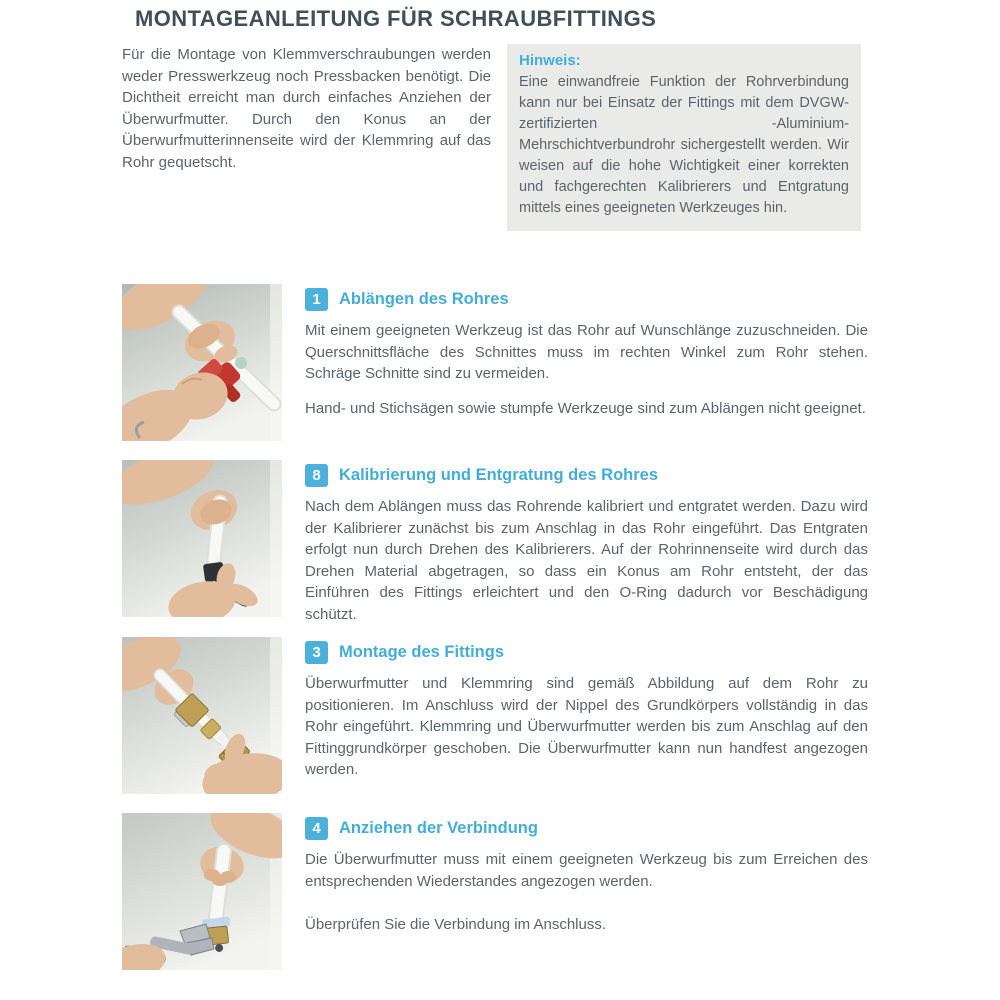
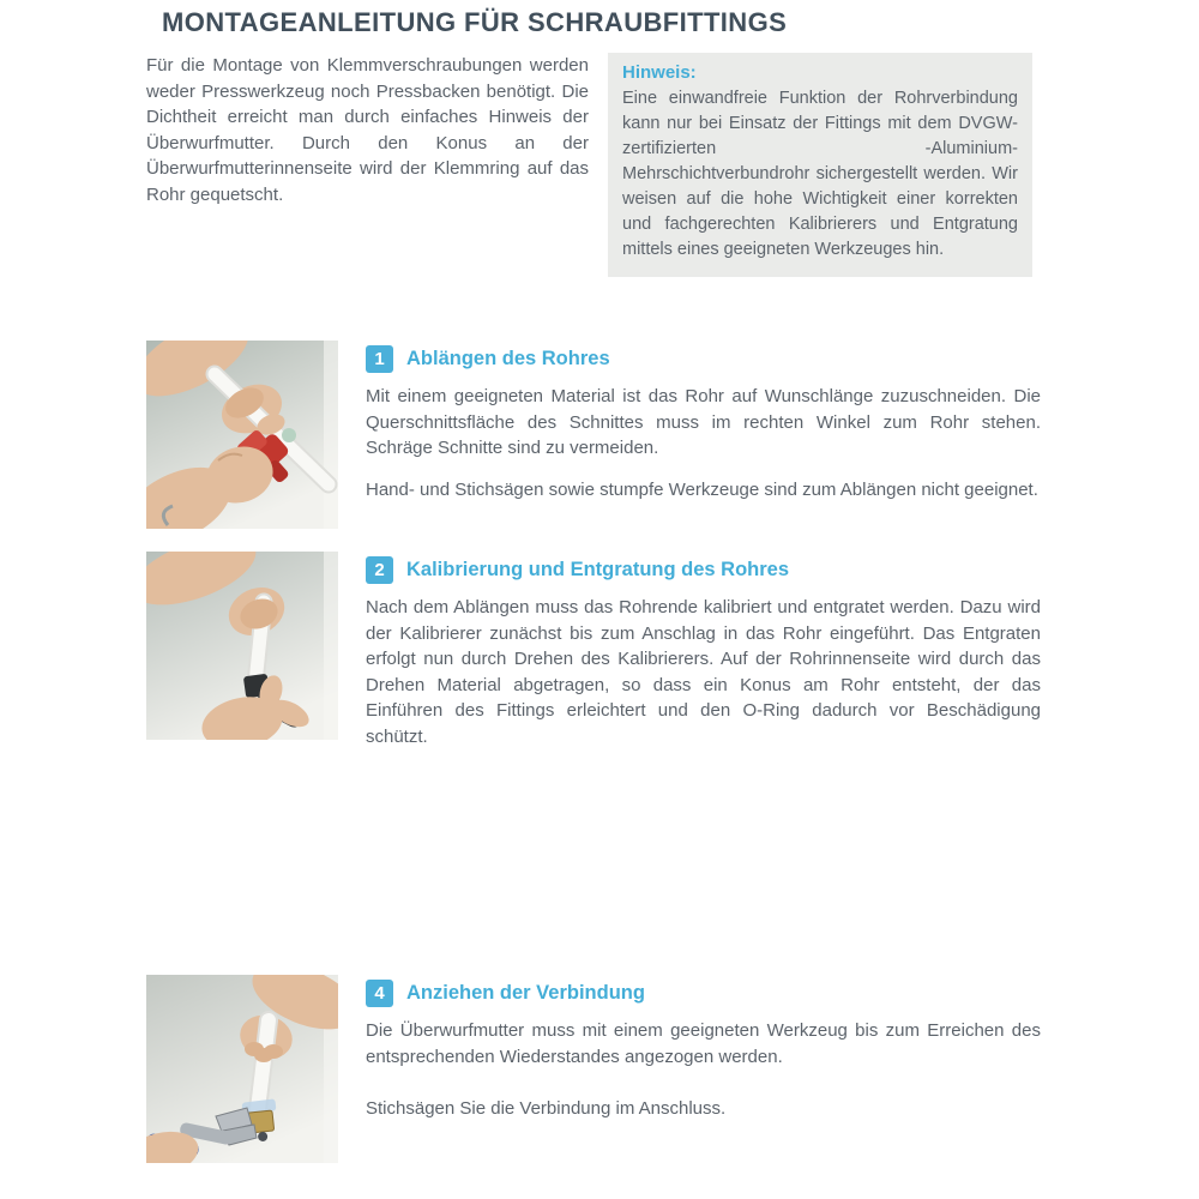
  MONTAGEANLEITUNG FÜR SCHRAUBFITTINGS
- Für die Montage von Klemmverschraubungen werden weder Presswerkzeug noch Pressbacken benötigt. Die Dichtheit erreicht man durch einfaches Anziehen der Überwurfmutter. Durch den Konus an der Überwurfmutterinnenseite wird der Klemmring auf das Rohr gequetscht.
+ Für die Montage von Klemmverschraubungen werden weder Presswerkzeug noch Pressbacken benötigt. Die Dichtheit erreicht man durch einfaches Hinweis der Überwurfmutter. Durch den Konus an der Überwurfmutterinnenseite wird der Klemmring auf das Rohr gequetscht.
  Hinweis:
  Eine einwandfreie Funktion der Rohrverbindung kann nur bei Einsatz der Fittings mit dem DVGW-zertifizierten -Aluminium-Mehrschichtverbundrohr sichergestellt werden. Wir weisen auf die hohe Wichtigkeit einer korrekten und fachgerechten Kalibrierers und Entgratung mittels eines geeigneten Werkzeuges hin.
  1
  Ablängen des Rohres
- Mit einem geeigneten Werkzeug ist das Rohr auf Wunschlänge zuzuschneiden. Die Querschnittsfläche des Schnittes muss im rechten Winkel zum Rohr stehen. Schräge Schnitte sind zu vermeiden.
+ Mit einem geeigneten Material ist das Rohr auf Wunschlänge zuzuschneiden. Die Querschnittsfläche des Schnittes muss im rechten Winkel zum Rohr stehen. Schräge Schnitte sind zu vermeiden.
  Hand- und Stichsägen sowie stumpfe Werkzeuge sind zum Ablängen nicht geeignet.
- 8
+ 2
  Kalibrierung und Entgratung des Rohres
  Nach dem Ablängen muss das Rohrende kalibriert und entgratet werden. Dazu wird der Kalibrierer zunächst bis zum Anschlag in das Rohr eingeführt. Das Entgraten erfolgt nun durch Drehen des Kalibrierers. Auf der Rohrinnenseite wird durch das Drehen Material abgetragen, so dass ein Konus am Rohr entsteht, der das Einführen des Fittings erleichtert und den O-Ring dadurch vor Beschädigung schützt.
- 3
- Montage des Fittings
- Überwurfmutter und Klemmring sind gemäß Abbildung auf dem Rohr zu positionieren. Im Anschluss wird der Nippel des Grundkörpers vollständig in das Rohr eingeführt. Klemmring und Überwurfmutter werden bis zum Anschlag auf den Fittinggrundkörper geschoben. Die Überwurfmutter kann nun handfest angezogen werden.
  4
  Anziehen der Verbindung
  Die Überwurfmutter muss mit einem geeigneten Werkzeug bis zum Erreichen des entsprechenden Wiederstandes angezogen werden.
- Überprüfen Sie die Verbindung im Anschluss.
+ Stichsägen Sie die Verbindung im Anschluss.
